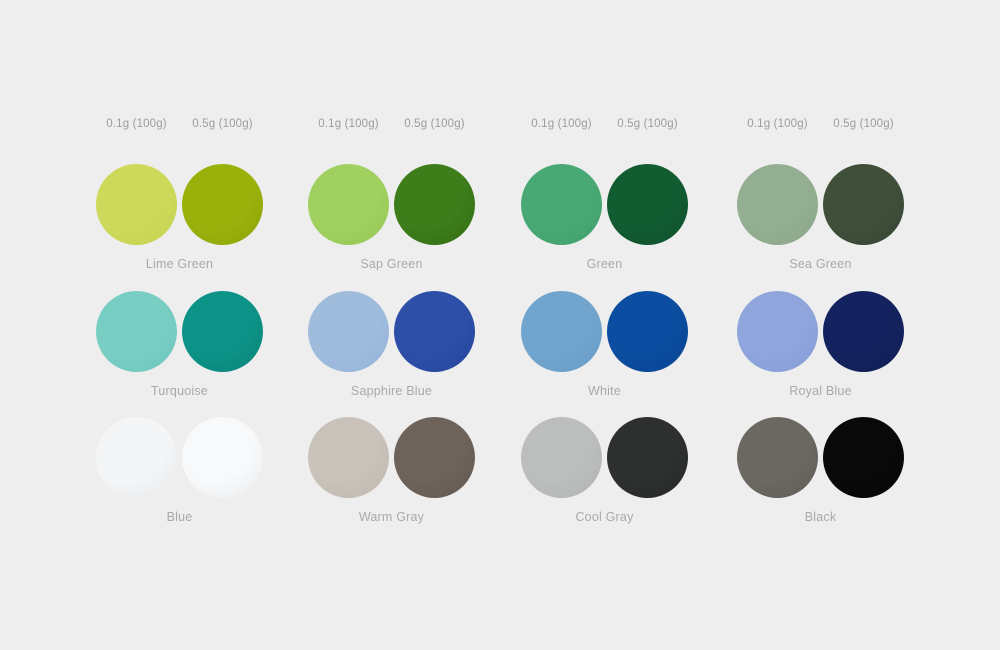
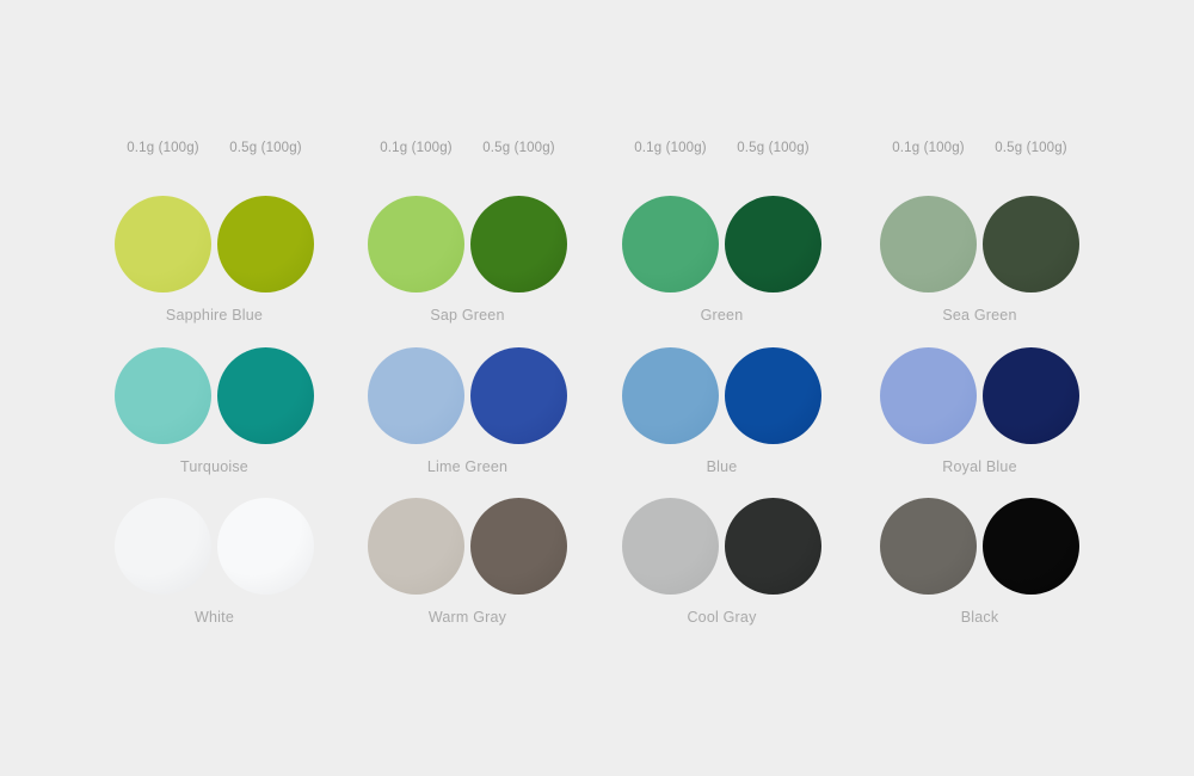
  0.1g (100g)
  0.5g (100g)
  0.1g (100g)
  0.5g (100g)
  0.1g (100g)
  0.5g (100g)
  0.1g (100g)
  0.5g (100g)
- Lime Green
+ Sapphire Blue
  Sap Green
  Green
  Sea Green
  Turquoise
- Sapphire Blue
+ Lime Green
- White
+ Blue
  Royal Blue
- Blue
+ White
  Warm Gray
  Cool Gray
  Black
